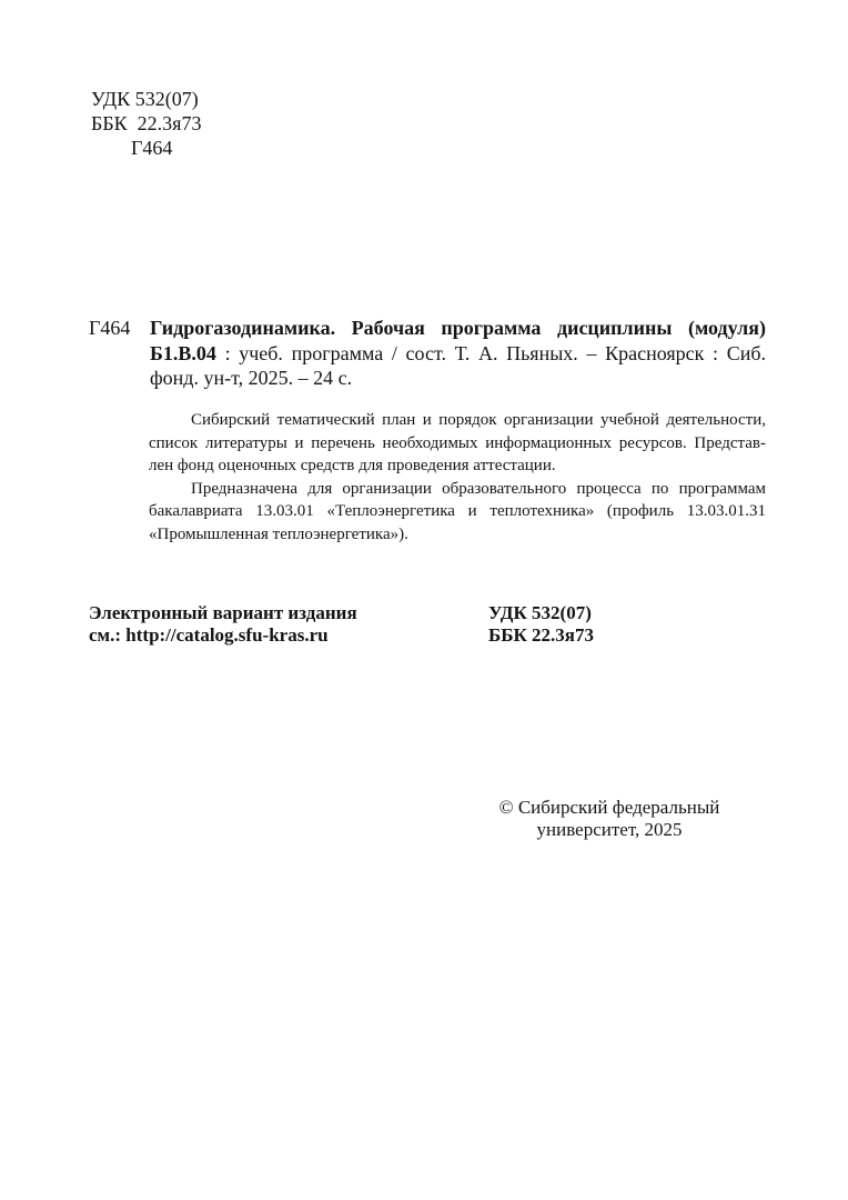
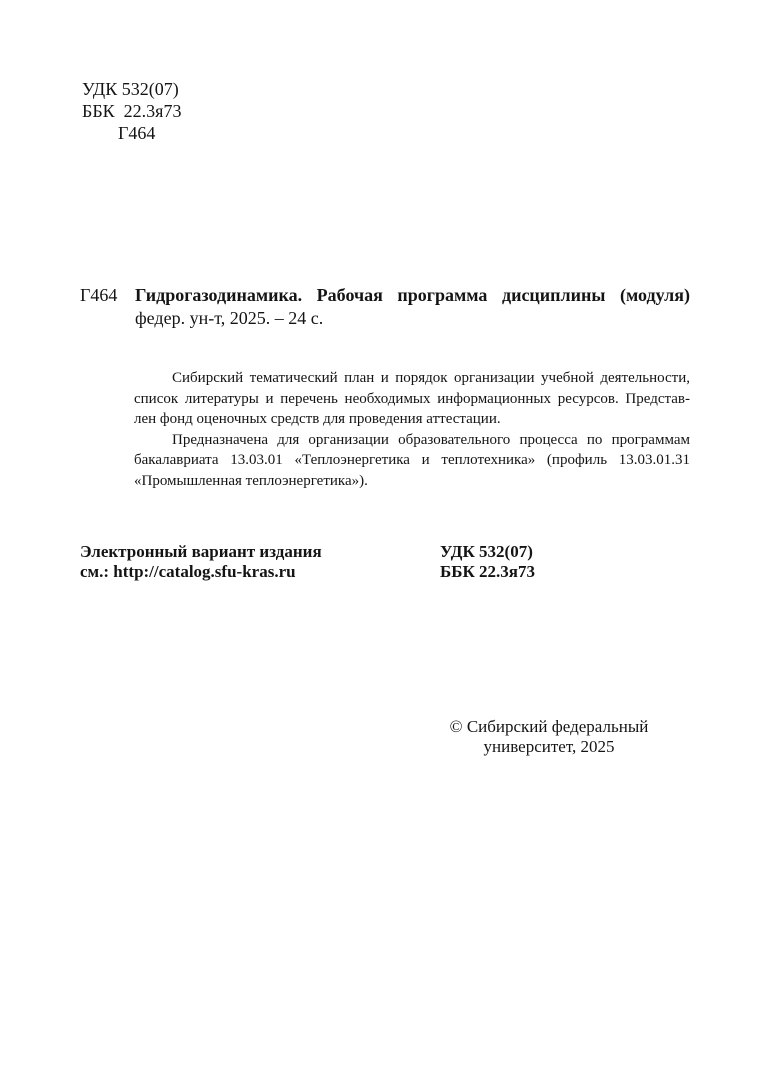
  УДК 532(07)
  ББК 22.3я73
  Г464
  Г464
  Гидрогазодинамика. Рабочая программа дисциплины (модуля)
- Б1.В.04 : учеб. программа / сост. Т. А. Пьяных. – Красноярск : Сиб.
- фонд. ун-т, 2025. – 24 с.
+ федер. ун-т, 2025. – 24 с.
  Сибирский тематический план и порядок организации учебной деятельности,
  список литературы и перечень необходимых информационных ресурсов. Представ-
  лен фонд оценочных средств для проведения аттестации.
  Предназначена для организации образовательного процесса по программам
  бакалавриата 13.03.01 «Теплоэнергетика и теплотехника» (профиль 13.03.01.31
  «Промышленная теплоэнергетика»).
  Электронный вариант издания
  см.: http://catalog.sfu-kras.ru
  УДК 532(07)
  ББК 22.3я73
  © Сибирский федеральный
  университет, 2025
